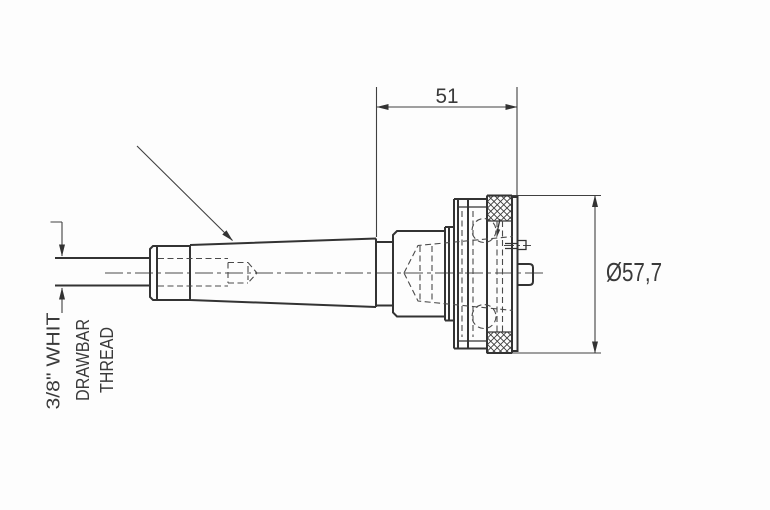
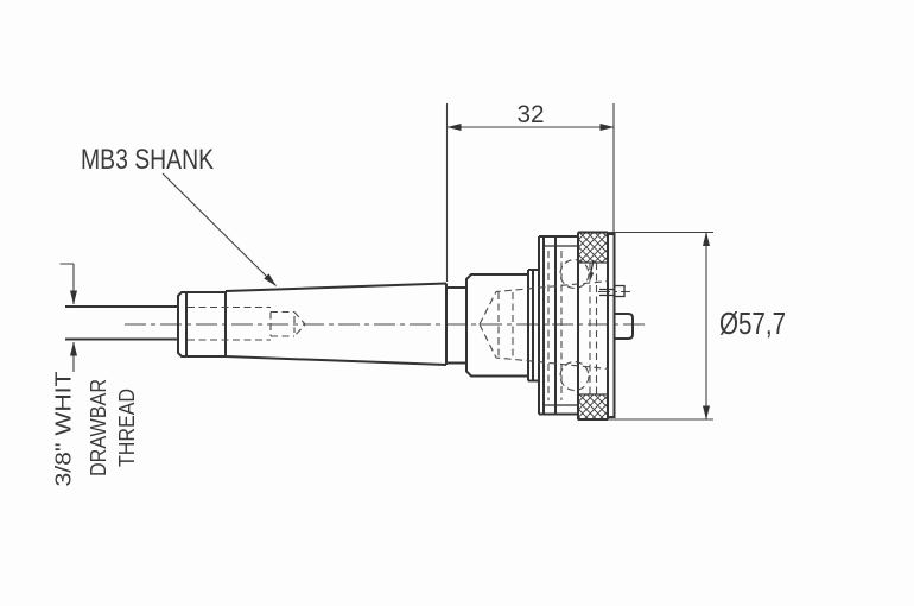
- 51
+ 32
  Ø57,7
+ MB3 SHANK
